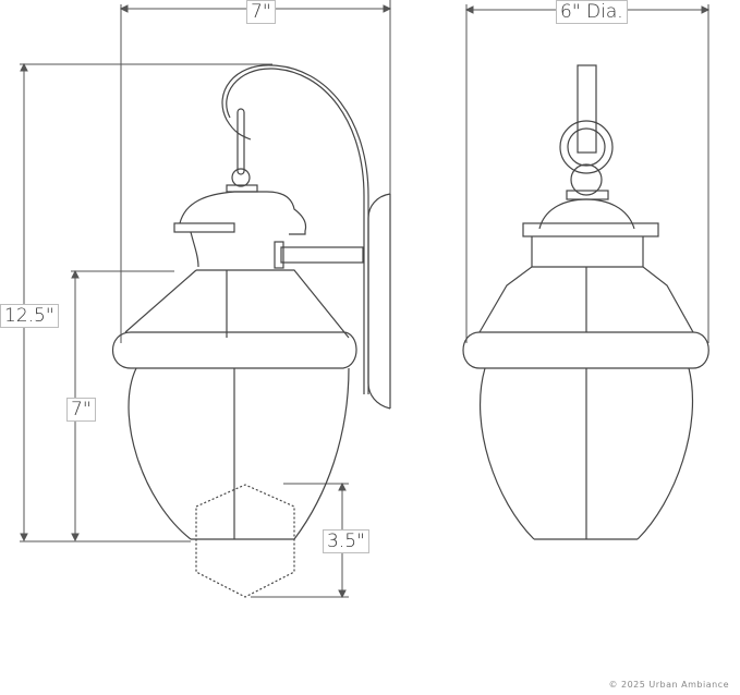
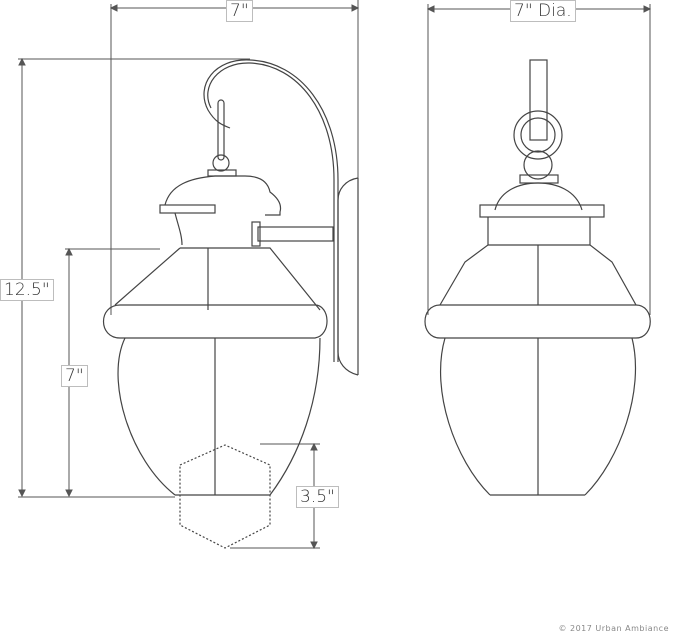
  7"
- 6" Dia.
+ 7" Dia.
  12.5"
  7"
  3.5"
- © 2025 Urban Ambiance
+ © 2017 Urban Ambiance
